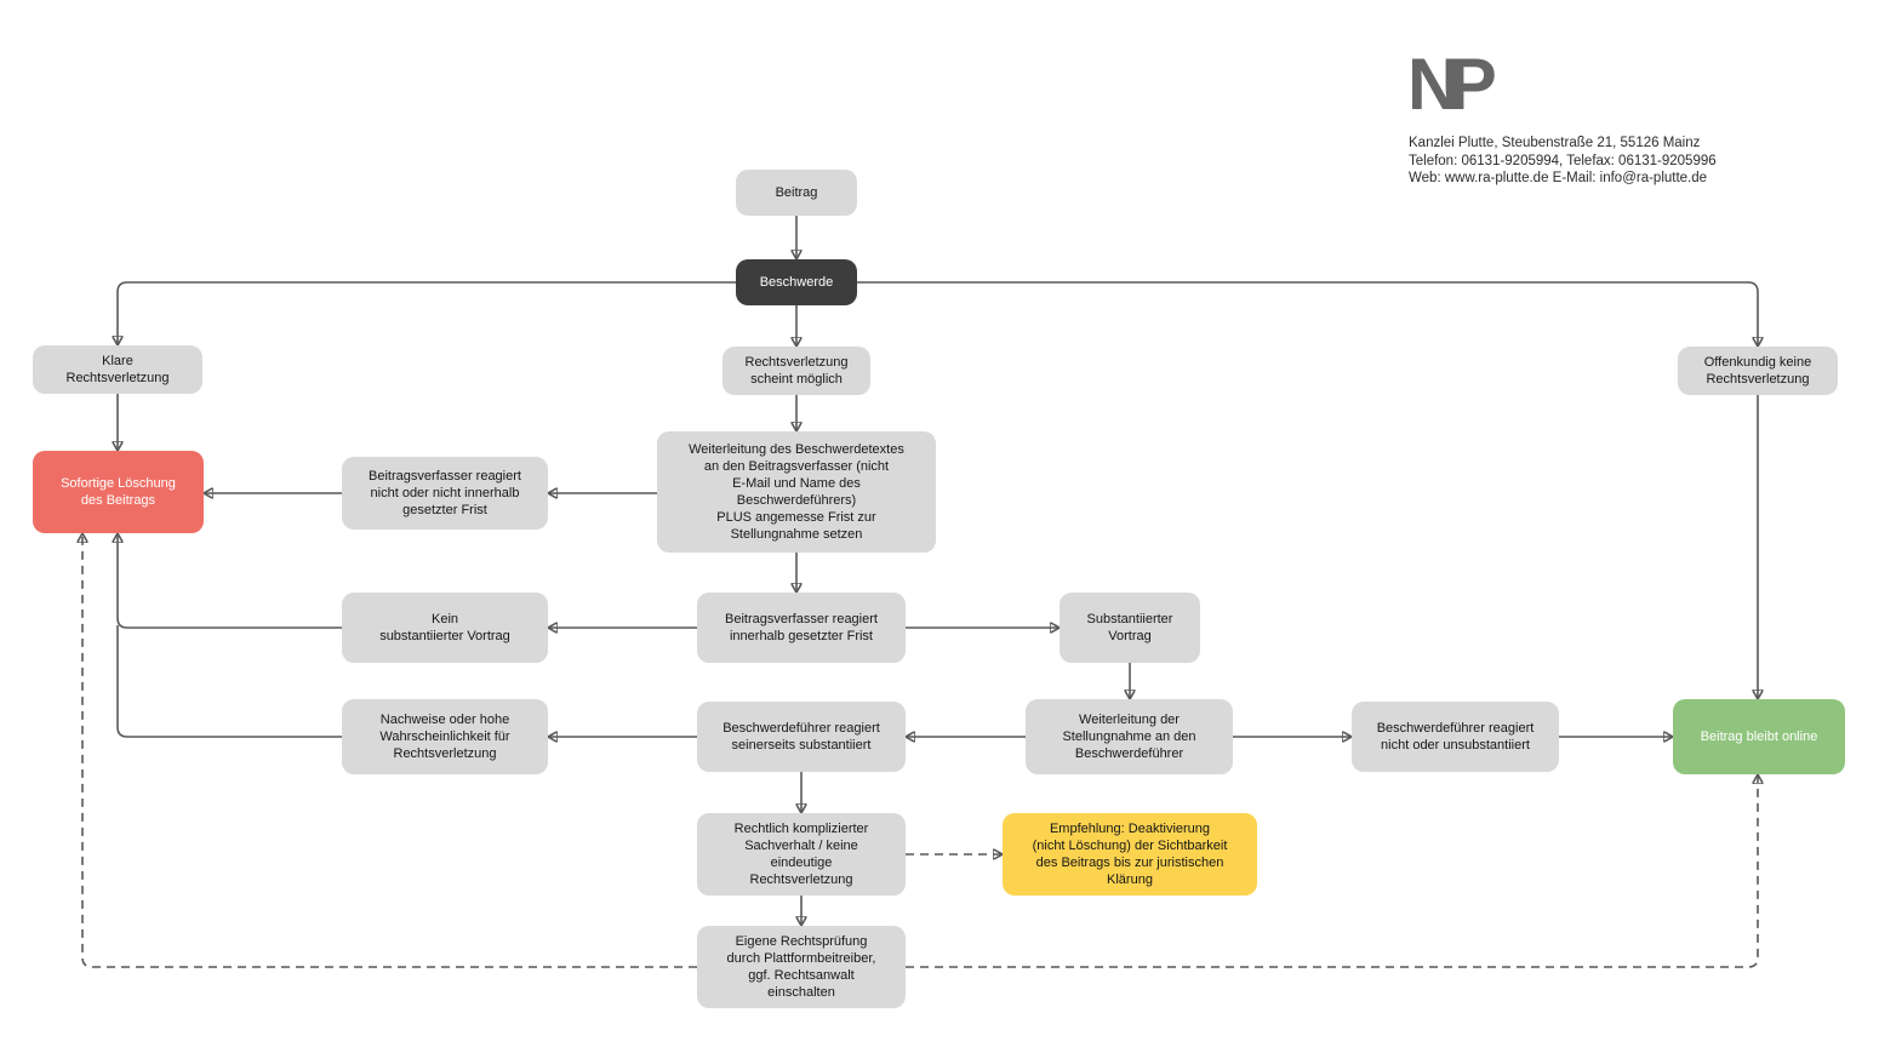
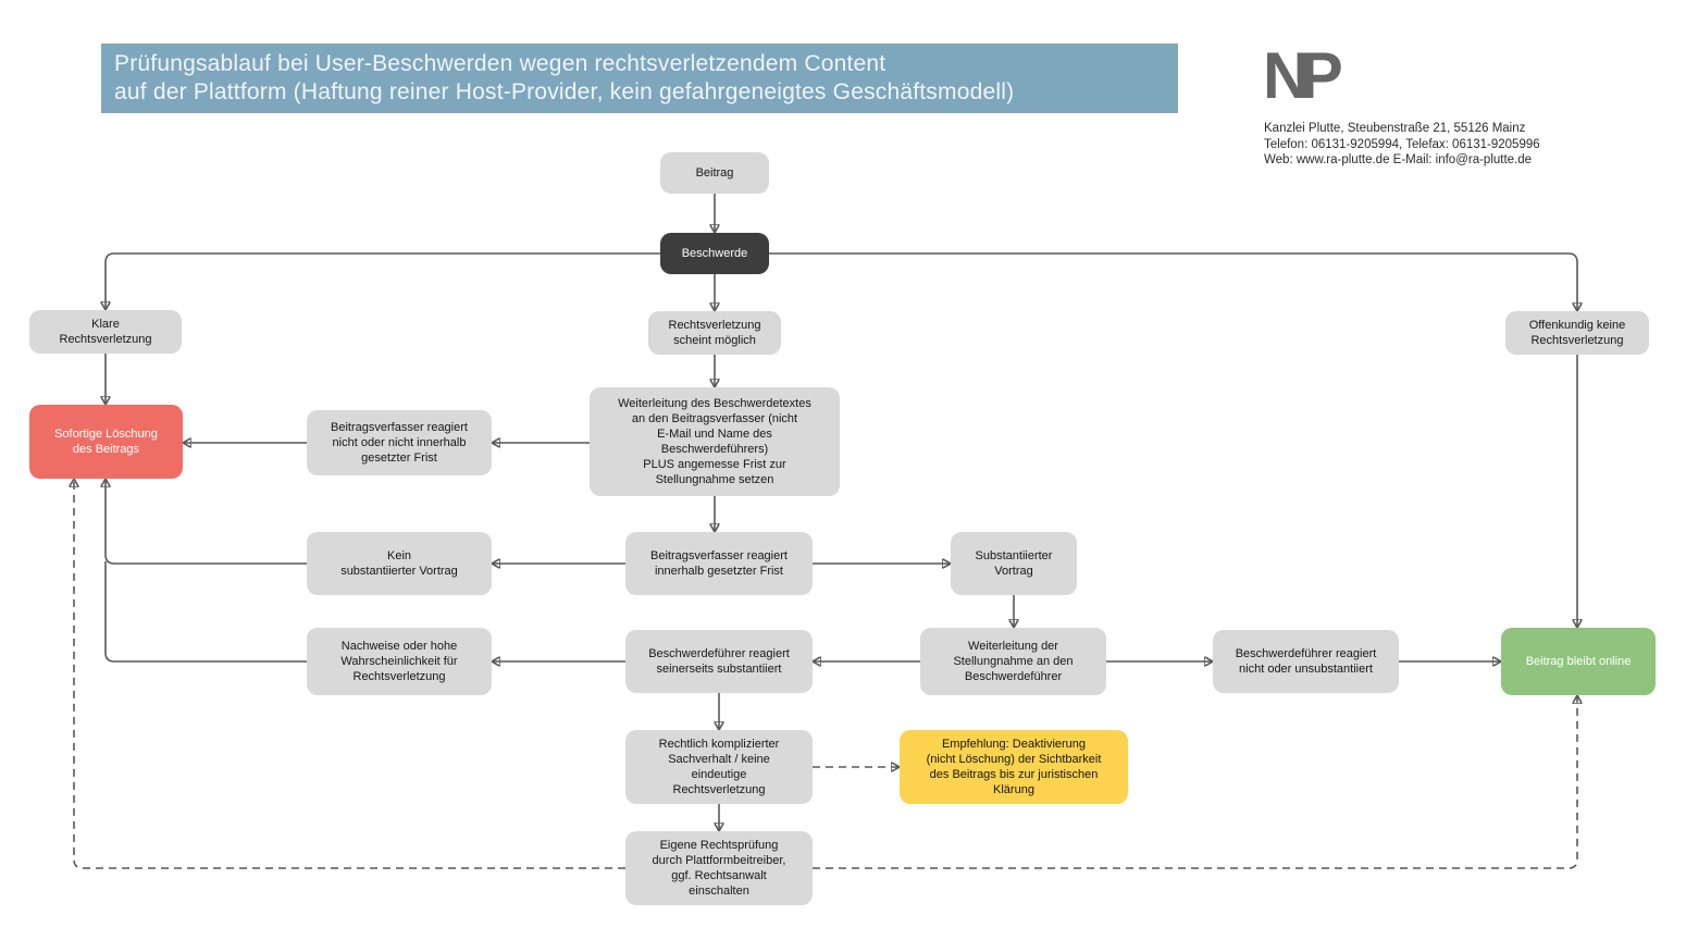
+ Prüfungsablauf bei User-Beschwerden wegen rechtsverletzendem Content
+ auf der Plattform (Haftung reiner Host-Provider, kein gefahrgeneigtes Geschäftsmodell)
  NP
  Kanzlei Plutte, Steubenstraße 21, 55126 Mainz
  Telefon: 06131-9205994, Telefax: 06131-9205996
  Web: www.ra-plutte.de E-Mail: info@ra-plutte.de
  Beitrag
  Beschwerde
  Klare
  Rechtsverletzung
  Rechtsverletzung
  scheint möglich
  Offenkundig keine
  Rechtsverletzung
  Sofortige Löschung
  des Beitrags
  Beitragsverfasser reagiert
  nicht oder nicht innerhalb
  gesetzter Frist
  Weiterleitung des Beschwerdetextes
  an den Beitragsverfasser (nicht
  E-Mail und Name des
  Beschwerdeführers)
  PLUS angemesse Frist zur
  Stellungnahme setzen
  Kein
  substantiierter Vortrag
  Beitragsverfasser reagiert
  innerhalb gesetzter Frist
  Substantiierter
  Vortrag
  Nachweise oder hohe
  Wahrscheinlichkeit für
  Rechtsverletzung
  Beschwerdeführer reagiert
  seinerseits substantiiert
  Weiterleitung der
  Stellungnahme an den
  Beschwerdeführer
  Beschwerdeführer reagiert
  nicht oder unsubstantiiert
  Beitrag bleibt online
  Rechtlich komplizierter
  Sachverhalt / keine
  eindeutige
  Rechtsverletzung
  Empfehlung: Deaktivierung
  (nicht Löschung) der Sichtbarkeit
  des Beitrags bis zur juristischen
  Klärung
  Eigene Rechtsprüfung
  durch Plattformbeitreiber,
  ggf. Rechtsanwalt
  einschalten
